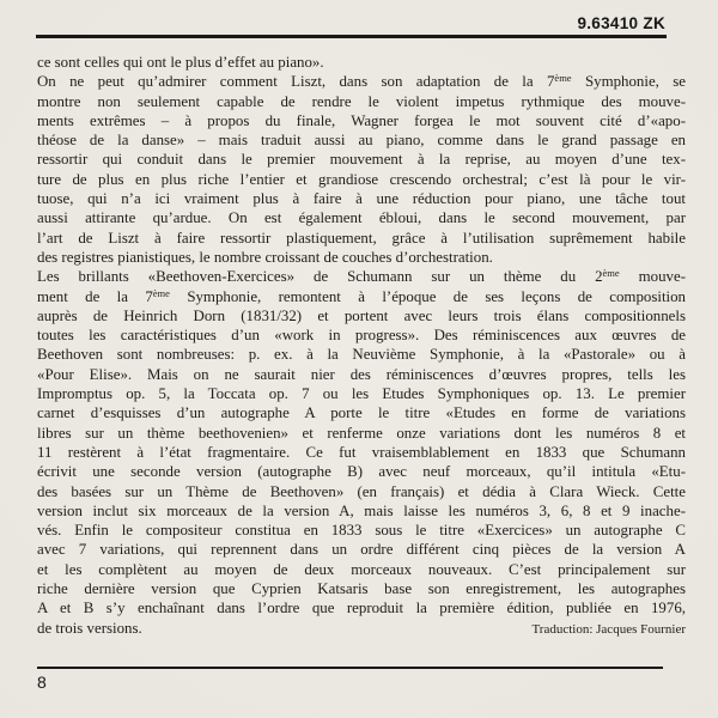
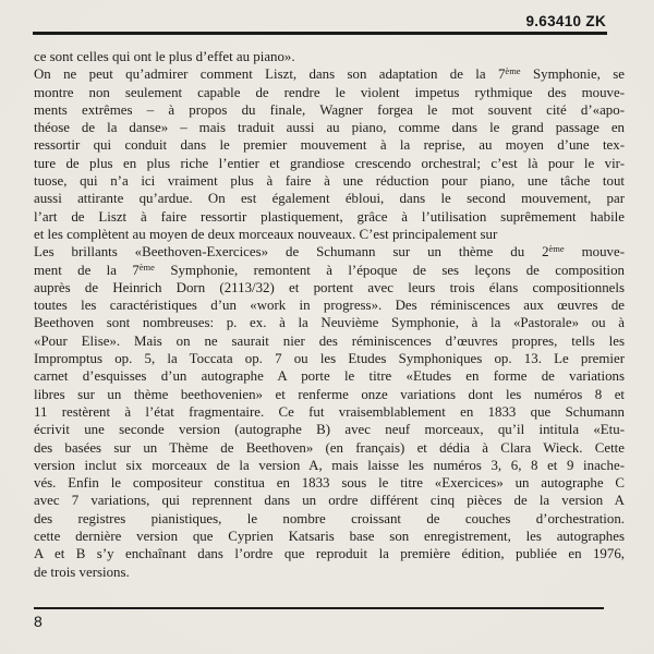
  9.63410 ZK
  ce sont celles qui ont le plus d’effet au piano».
  On ne peut qu’admirer comment Liszt, dans son adaptation de la 7ème Symphonie, se
  montre non seulement capable de rendre le violent impetus rythmique des mouve-
  ments extrêmes – à propos du finale, Wagner forgea le mot souvent cité d’«apo-
  théose de la danse» – mais traduit aussi au piano, comme dans le grand passage en
  ressortir qui conduit dans le premier mouvement à la reprise, au moyen d’une tex-
  ture de plus en plus riche l’entier et grandiose crescendo orchestral; c’est là pour le vir-
  tuose, qui n’a ici vraiment plus à faire à une réduction pour piano, une tâche tout
  aussi attirante qu’ardue. On est également ébloui, dans le second mouvement, par
  l’art de Liszt à faire ressortir plastiquement, grâce à l’utilisation suprêmement habile
- des registres pianistiques, le nombre croissant de couches d’orchestration.
+ et les complètent au moyen de deux morceaux nouveaux. C’est principalement sur
  Les brillants «Beethoven-Exercices» de Schumann sur un thème du 2ème mouve-
  ment de la 7ème Symphonie, remontent à l’époque de ses leçons de composition
- auprès de Heinrich Dorn (1831/32) et portent avec leurs trois élans compositionnels
+ auprès de Heinrich Dorn (2113/32) et portent avec leurs trois élans compositionnels
  toutes les caractéristiques d’un «work in progress». Des réminiscences aux œuvres de
  Beethoven sont nombreuses: p. ex. à la Neuvième Symphonie, à la «Pastorale» ou à
  «Pour Elise». Mais on ne saurait nier des réminiscences d’œuvres propres, tells les
  Impromptus op. 5, la Toccata op. 7 ou les Etudes Symphoniques op. 13. Le premier
  carnet d’esquisses d’un autographe A porte le titre «Etudes en forme de variations
  libres sur un thème beethovenien» et renferme onze variations dont les numéros 8 et
  11 restèrent à l’état fragmentaire. Ce fut vraisemblablement en 1833 que Schumann
  écrivit une seconde version (autographe B) avec neuf morceaux, qu’il intitula «Etu-
  des basées sur un Thème de Beethoven» (en français) et dédia à Clara Wieck. Cette
  version inclut six morceaux de la version A, mais laisse les numéros 3, 6, 8 et 9 inache-
  vés. Enfin le compositeur constitua en 1833 sous le titre «Exercices» un autographe C
  avec 7 variations, qui reprennent dans un ordre différent cinq pièces de la version A
- et les complètent au moyen de deux morceaux nouveaux. C’est principalement sur
+ des registres pianistiques, le nombre croissant de couches d’orchestration.
- riche dernière version que Cyprien Katsaris base son enregistrement, les autographes
+ cette dernière version que Cyprien Katsaris base son enregistrement, les autographes
  A et B s’y enchaînant dans l’ordre que reproduit la première édition, publiée en 1976,
  de trois versions.
- Traduction: Jacques Fournier
  8
